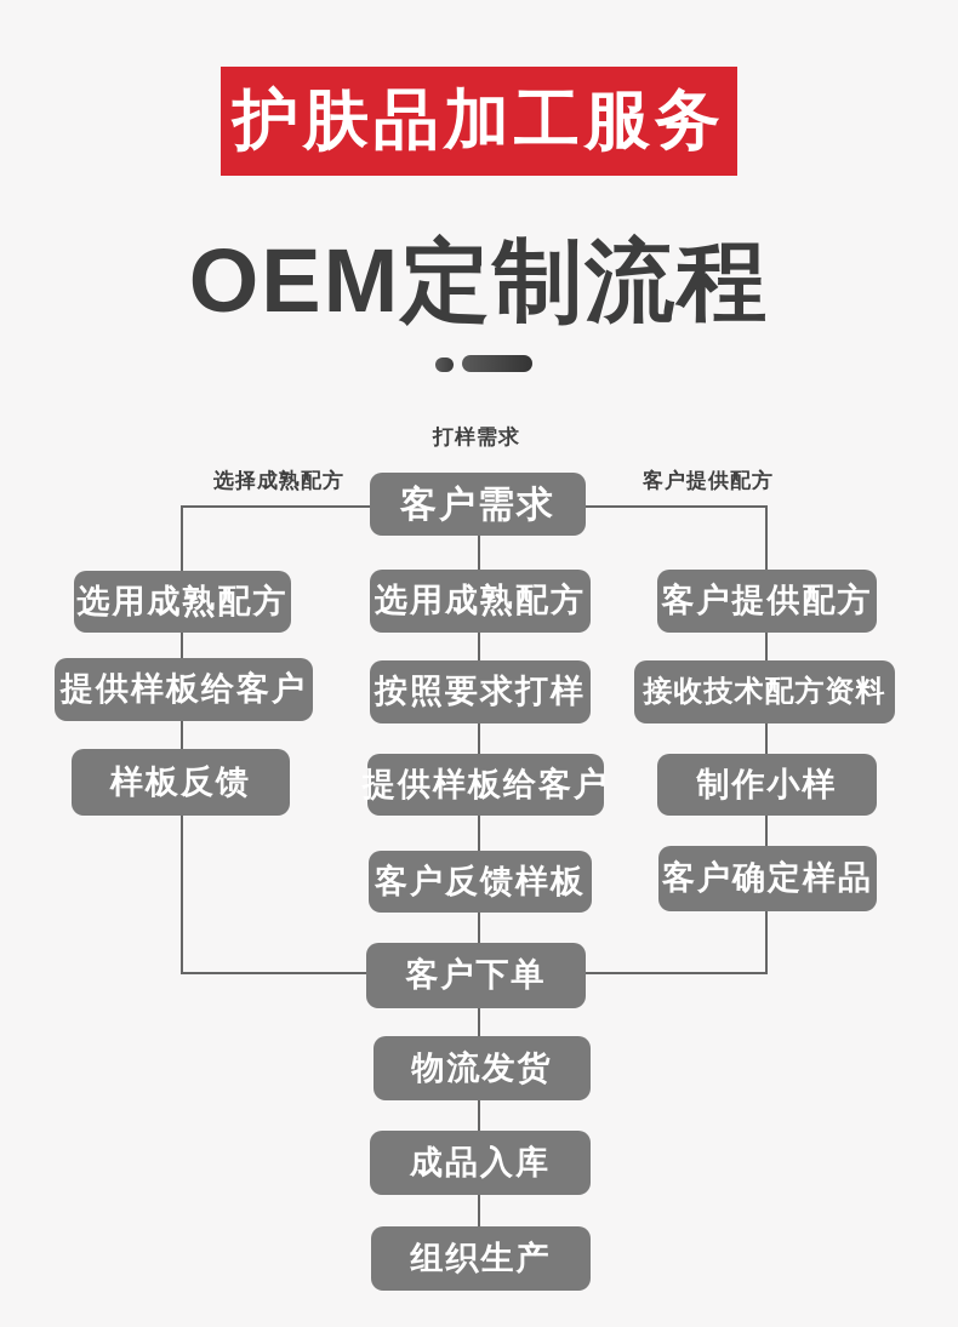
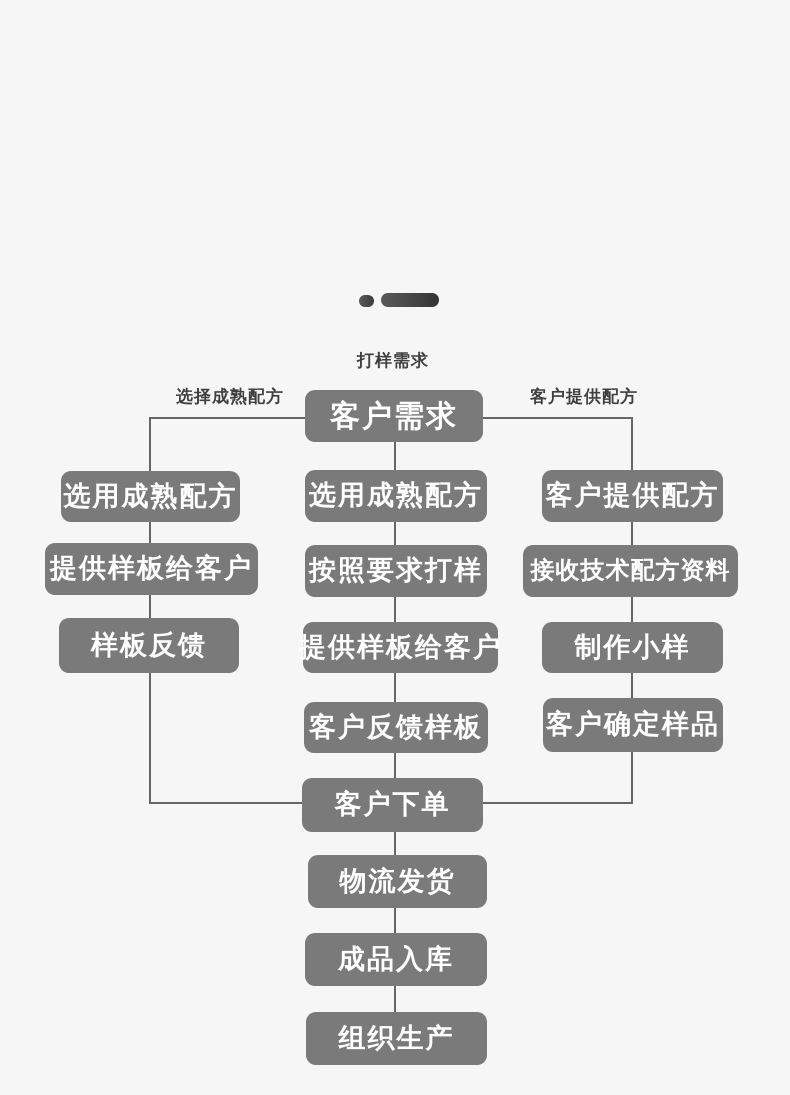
- 护肤品加工服务
- OEM定制流程
  打样需求
  选择成熟配方
  客户提供配方
  客户需求
  选用成熟配方
  提供样板给客户
  样板反馈
  选用成熟配方
  按照要求打样
  提供样板给客户
  客户反馈样板
  客户提供配方
  接收技术配方资料
  制作小样
  客户确定样品
  客户下单
  物流发货
  成品入库
  组织生产
